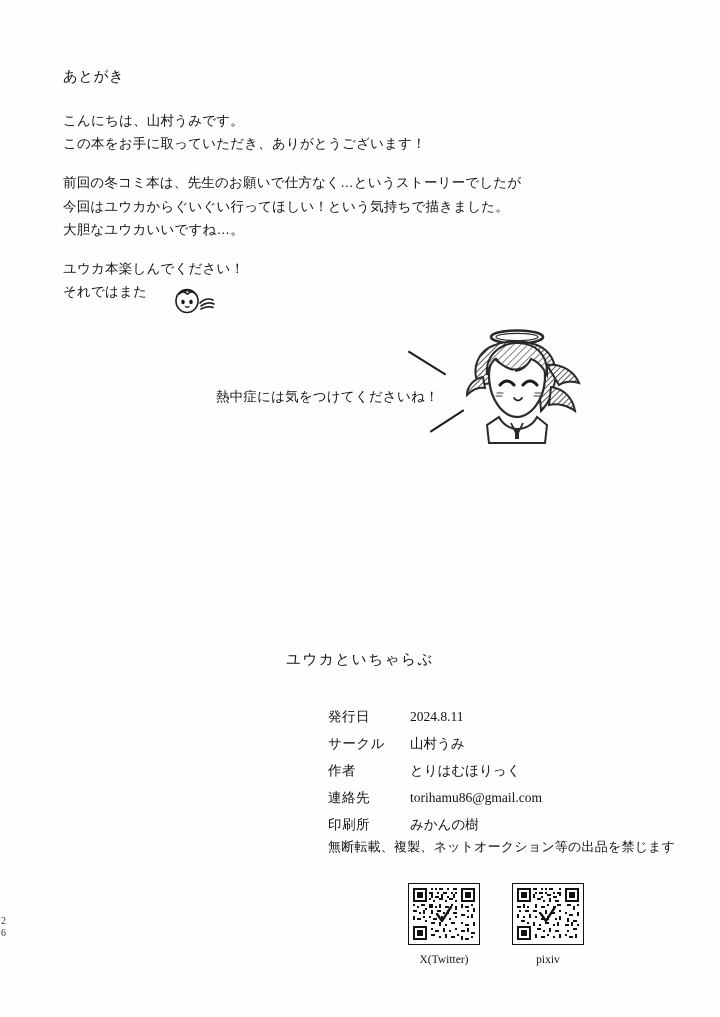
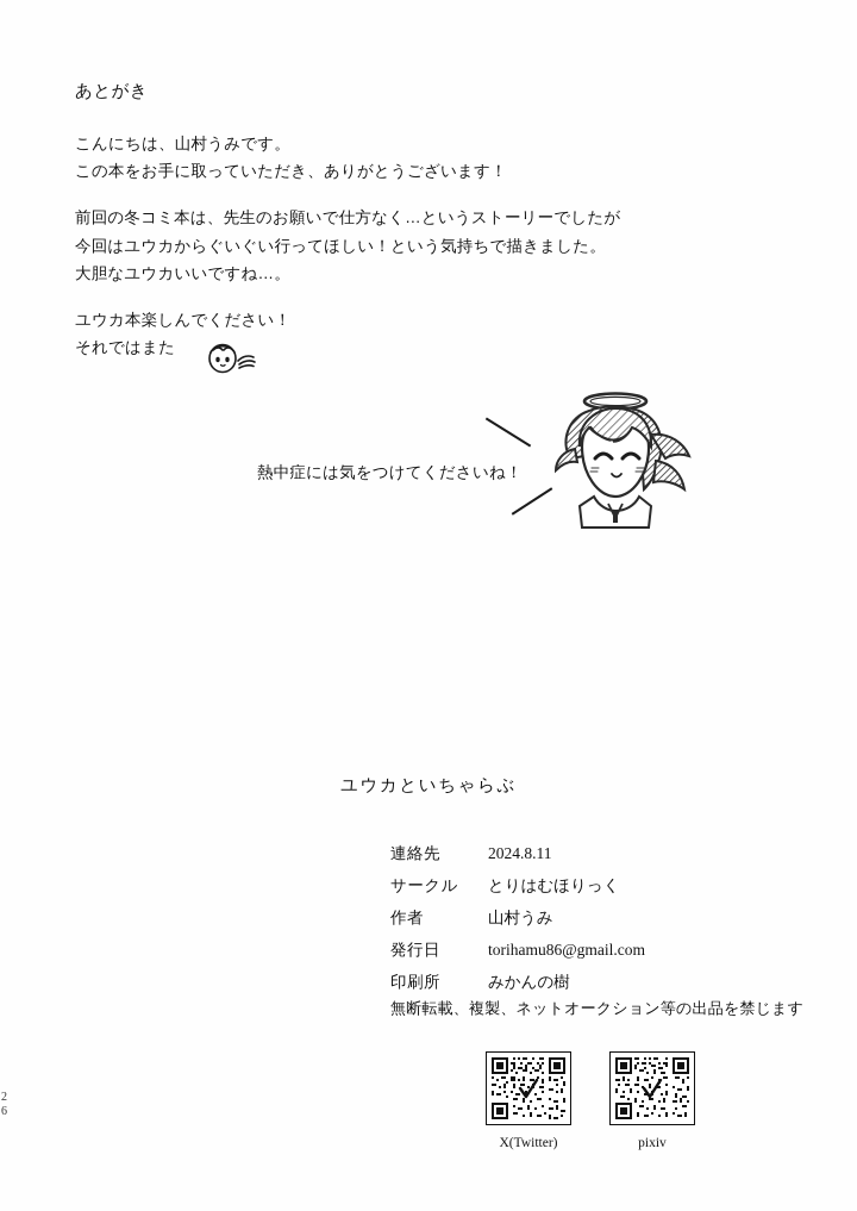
  あとがき
  こんにちは、山村うみです。
  この本をお手に取っていただき、ありがとうございます！
  前回の冬コミ本は、先生のお願いで仕方なく…というストーリーでしたが
  今回はユウカからぐいぐい行ってほしい！という気持ちで描きました。
  大胆なユウカいいですね…。
  ユウカ本楽しんでください！
  それではまた
  熱中症には気をつけてくださいね！
  ユウカといちゃらぶ
- 発行日
+ 連絡先
  2024.8.11
  サークル
- 山村うみ
+ とりはむほりっく
  作者
- とりはむほりっく
+ 山村うみ
- 連絡先
+ 発行日
  torihamu86@gmail.com
  印刷所
  みかんの樹
  無断転載、複製、ネットオークション等の出品を禁じます
  X(Twitter)
  pixiv
  2
  6
